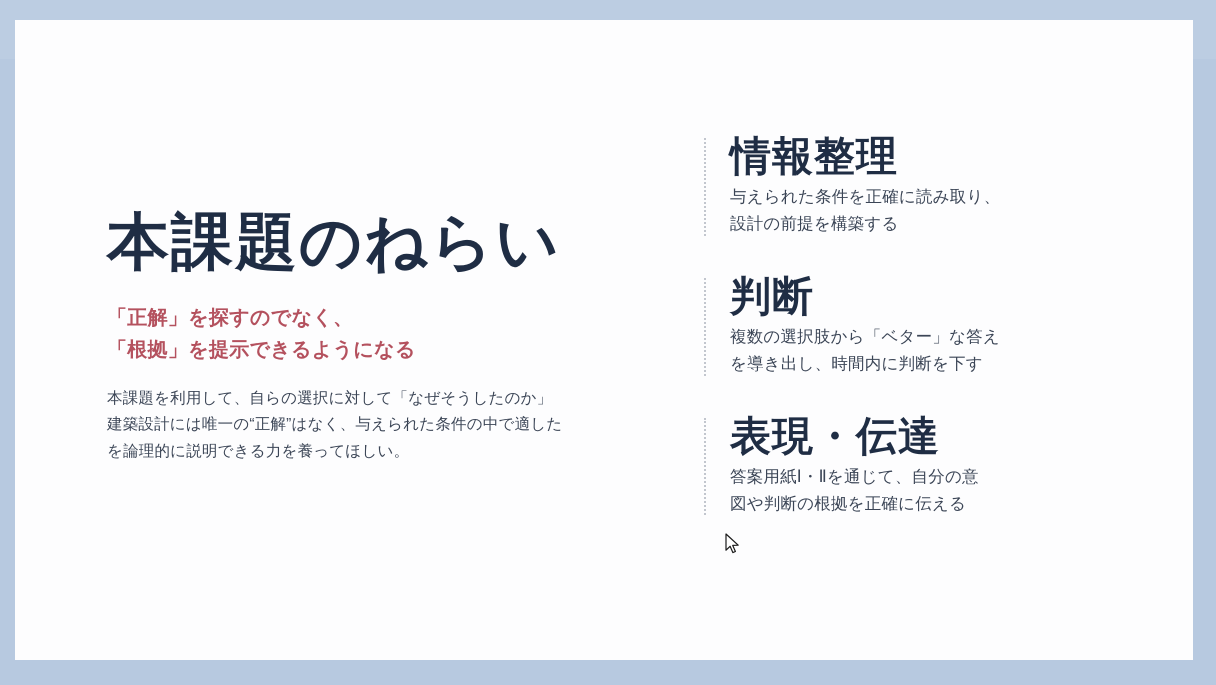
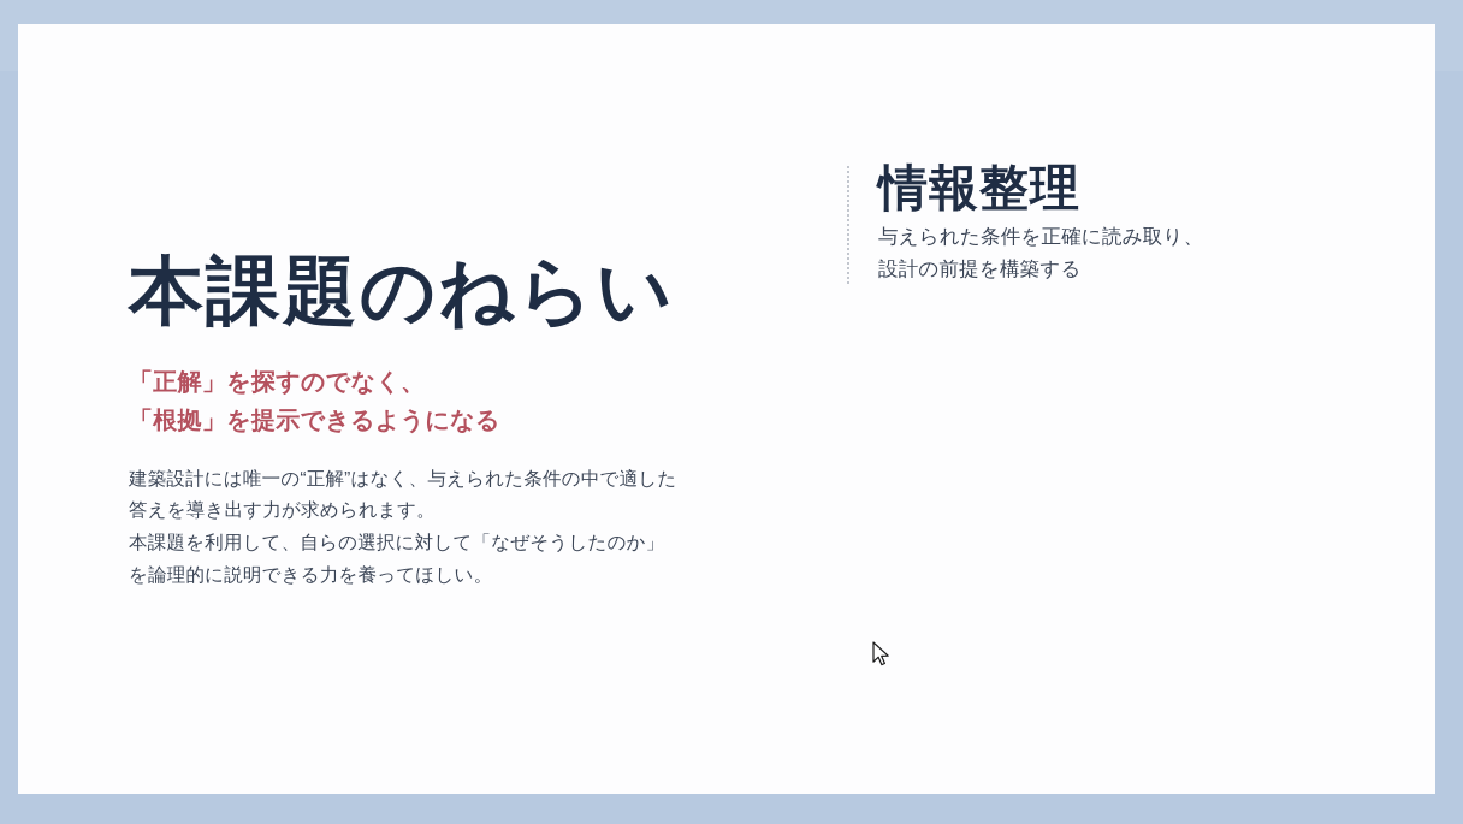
  本課題のねらい
  「正解」を探すのでなく、
  「根拠」を提示できるようになる
- 本課題を利用して、自らの選択に対して「なぜそうしたのか」
+ 建築設計には唯一の“正解”はなく、与えられた条件の中で適した
+ 答えを導き出す力が求められます。
- 建築設計には唯一の“正解”はなく、与えられた条件の中で適した
+ 本課題を利用して、自らの選択に対して「なぜそうしたのか」
  を論理的に説明できる力を養ってほしい。
  情報整理
  与えられた条件を正確に読み取り、
  設計の前提を構築する
- 判断
- 複数の選択肢から「ベター」な答え
- を導き出し、時間内に判断を下す
- 表現・伝達
- 答案用紙Ⅰ・Ⅱを通じて、自分の意
- 図や判断の根拠を正確に伝える
